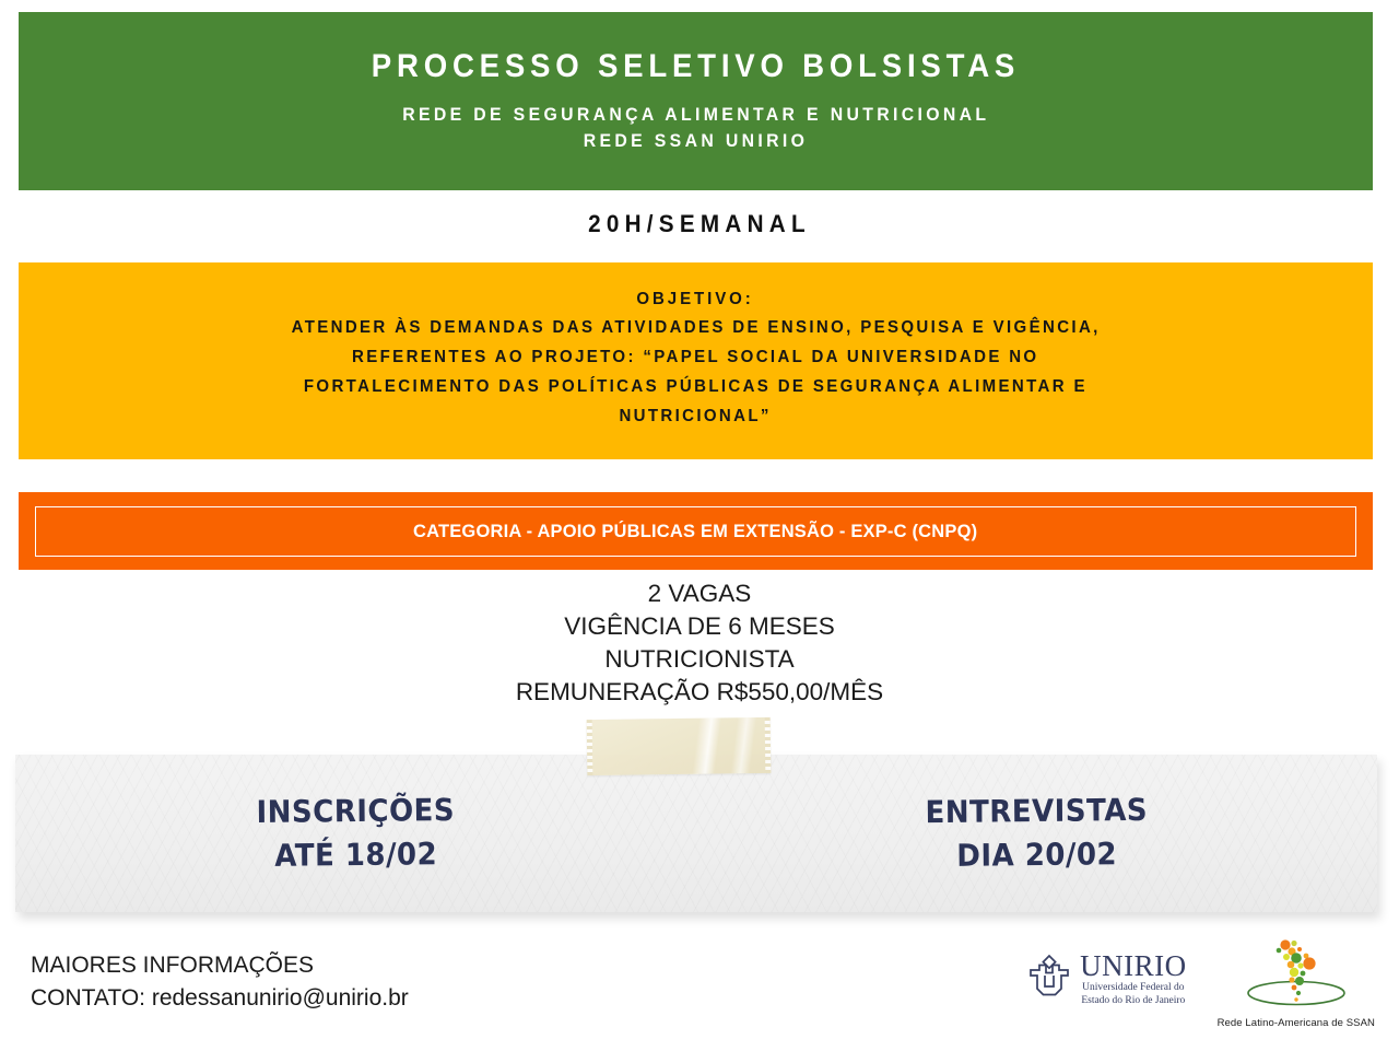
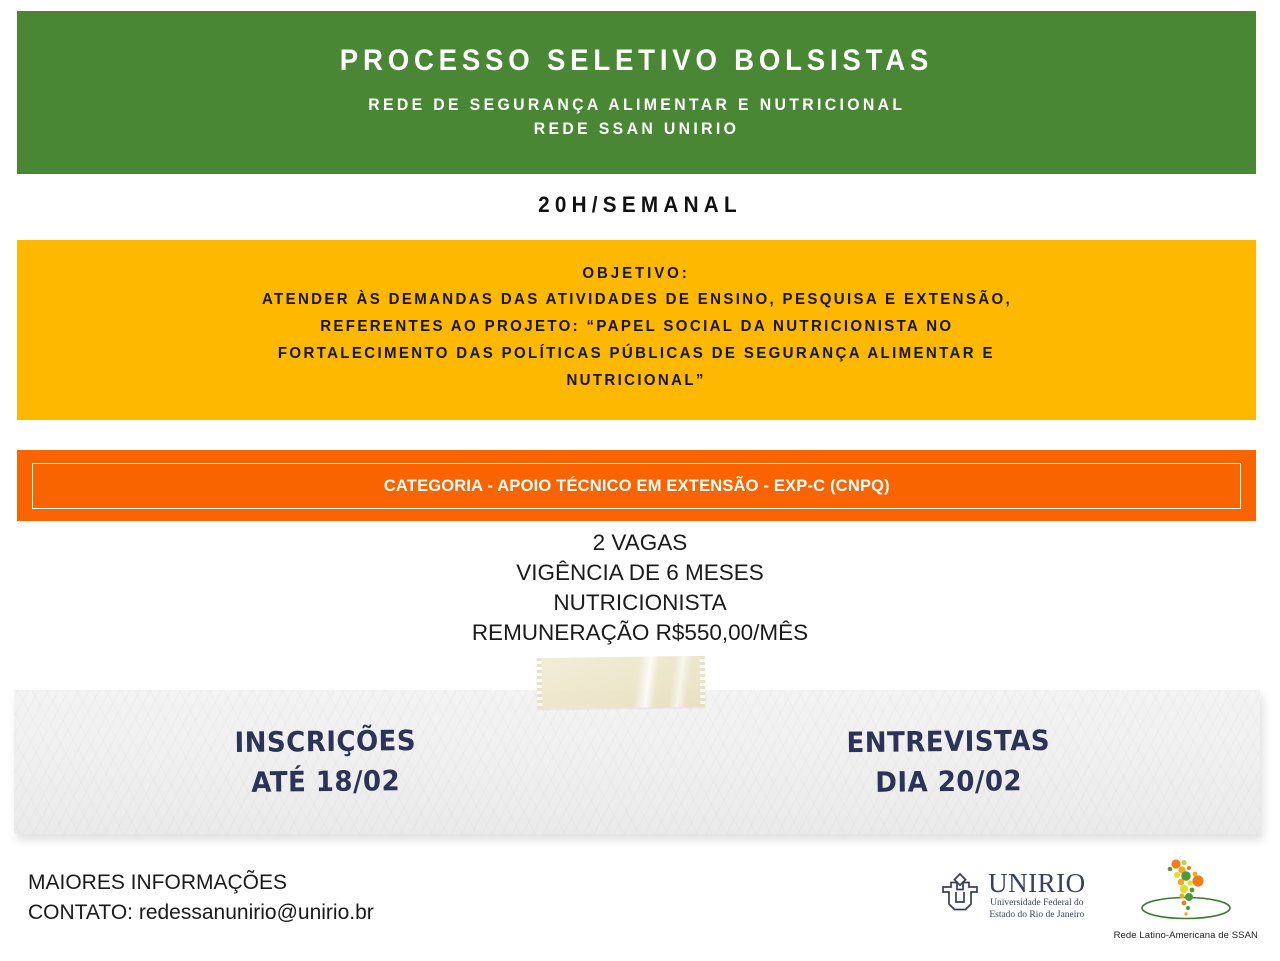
  PROCESSO SELETIVO BOLSISTAS
  REDE DE SEGURANÇA ALIMENTAR E NUTRICIONAL
  REDE SSAN UNIRIO
  20H/SEMANAL
  OBJETIVO:
- ATENDER ÀS DEMANDAS DAS ATIVIDADES DE ENSINO, PESQUISA E VIGÊNCIA,
+ ATENDER ÀS DEMANDAS DAS ATIVIDADES DE ENSINO, PESQUISA E EXTENSÃO,
- REFERENTES AO PROJETO: “PAPEL SOCIAL DA UNIVERSIDADE NO
+ REFERENTES AO PROJETO: “PAPEL SOCIAL DA NUTRICIONISTA NO
  FORTALECIMENTO DAS POLÍTICAS PÚBLICAS DE SEGURANÇA ALIMENTAR E
  NUTRICIONAL”
- CATEGORIA - APOIO PÚBLICAS EM EXTENSÃO - EXP-C (CNPQ)
+ CATEGORIA - APOIO TÉCNICO EM EXTENSÃO - EXP-C (CNPQ)
  2 VAGAS
  VIGÊNCIA DE 6 MESES
  NUTRICIONISTA
  REMUNERAÇÃO R$550,00/MÊS
  INSCRIÇÕES
  ATÉ 18/02
  ENTREVISTAS
  DIA 20/02
  MAIORES INFORMAÇÕES
  CONTATO: redessanunirio@unirio.br
  UNIRIO
  Universidade Federal do
  Estado do Rio de Janeiro
  Rede Latino-Americana de SSAN
